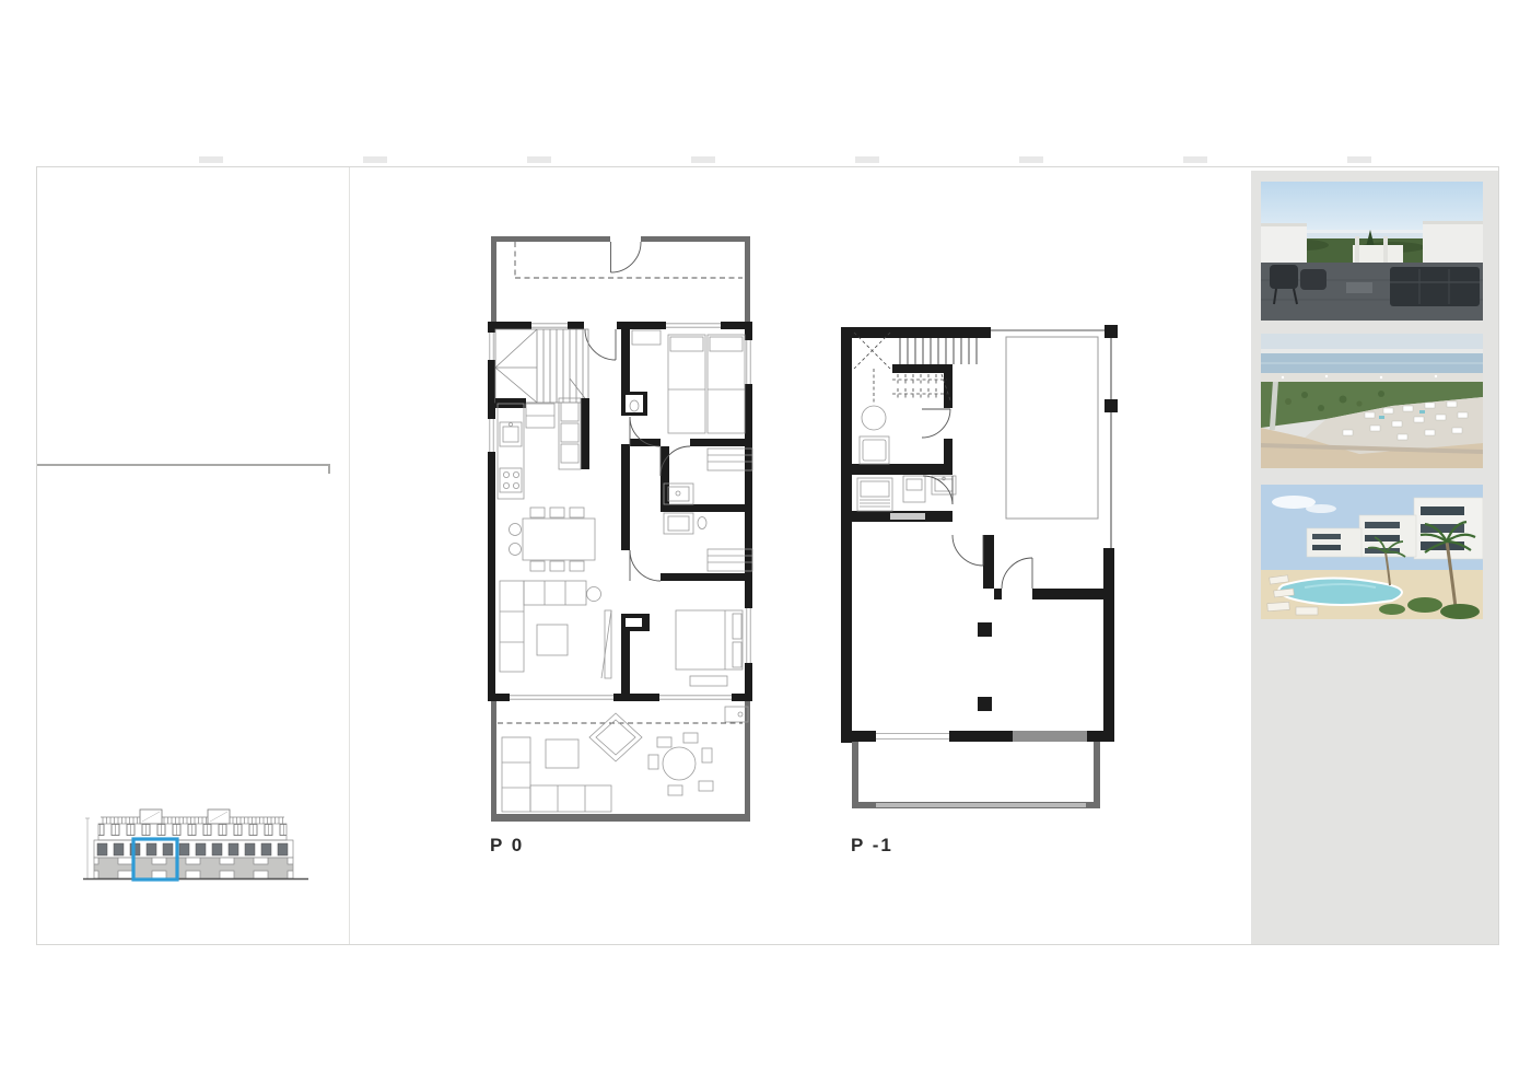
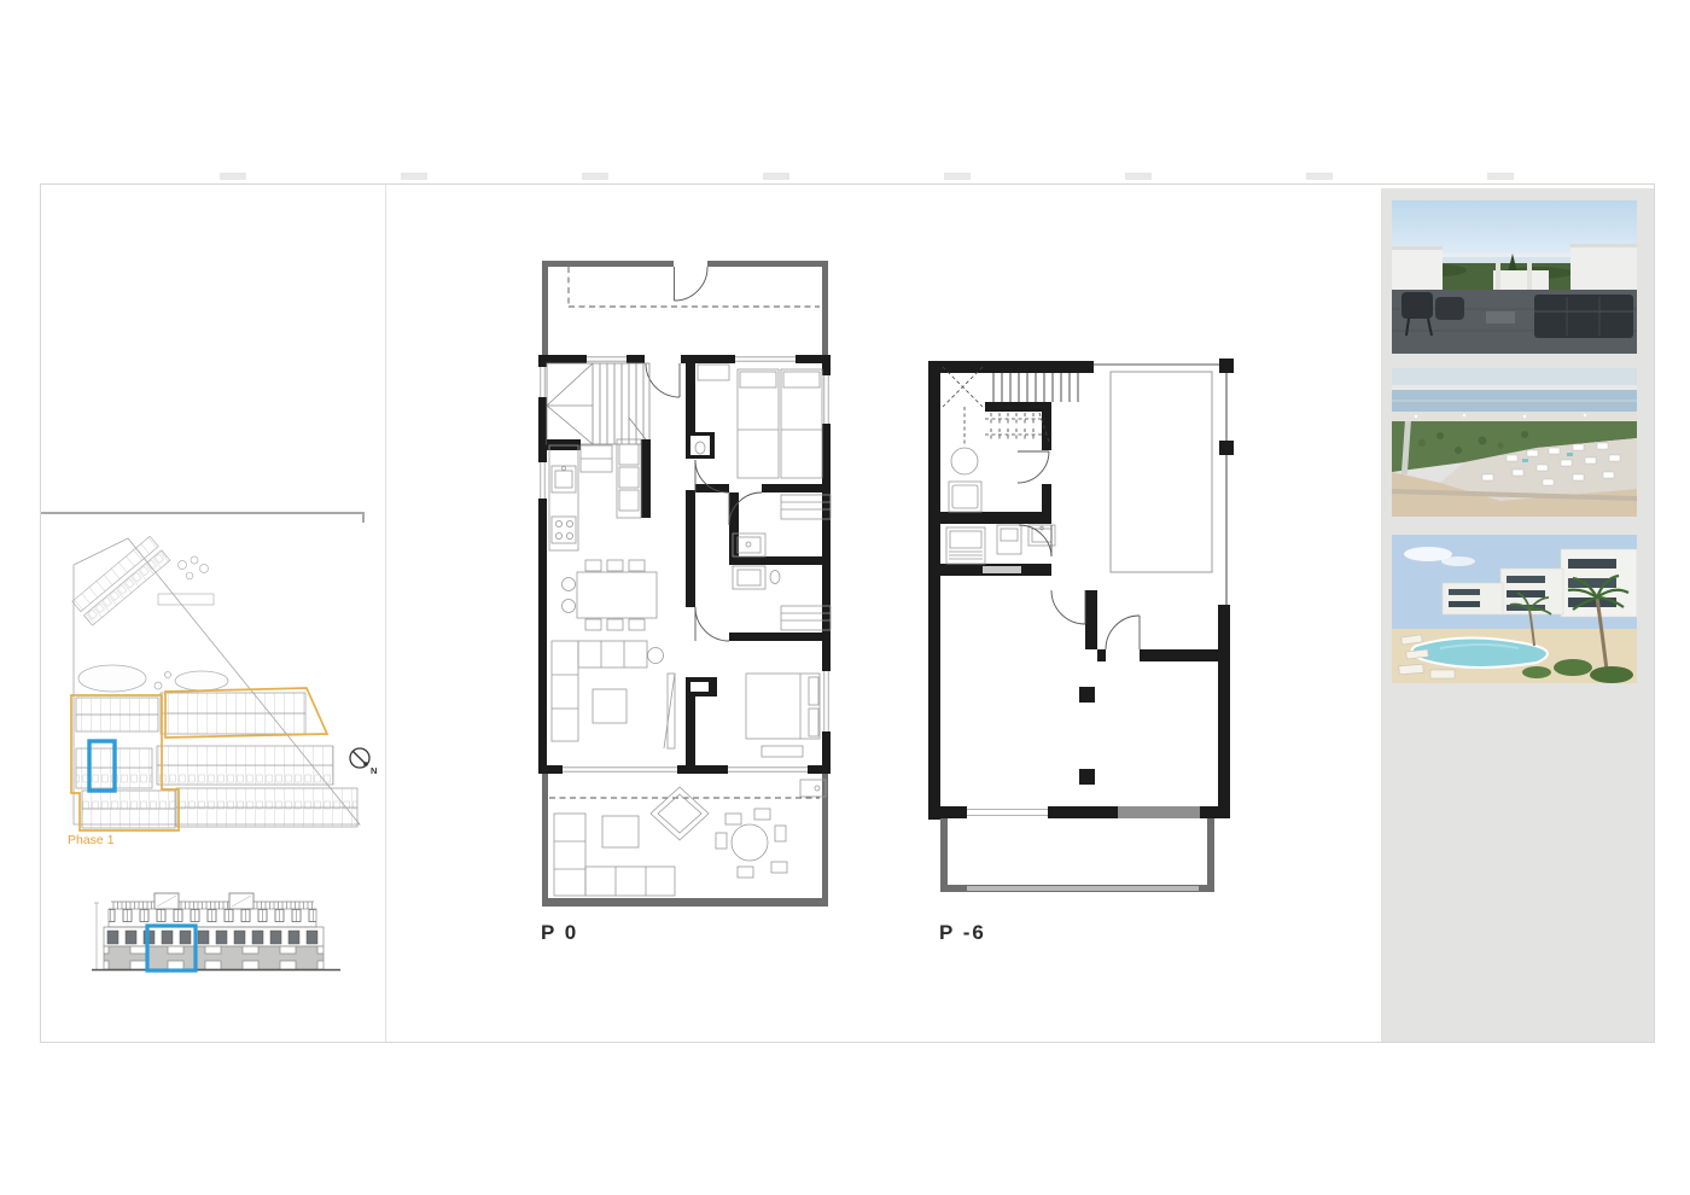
+ N
+ Phase 1
  P 0
- P -1
+ P -6
